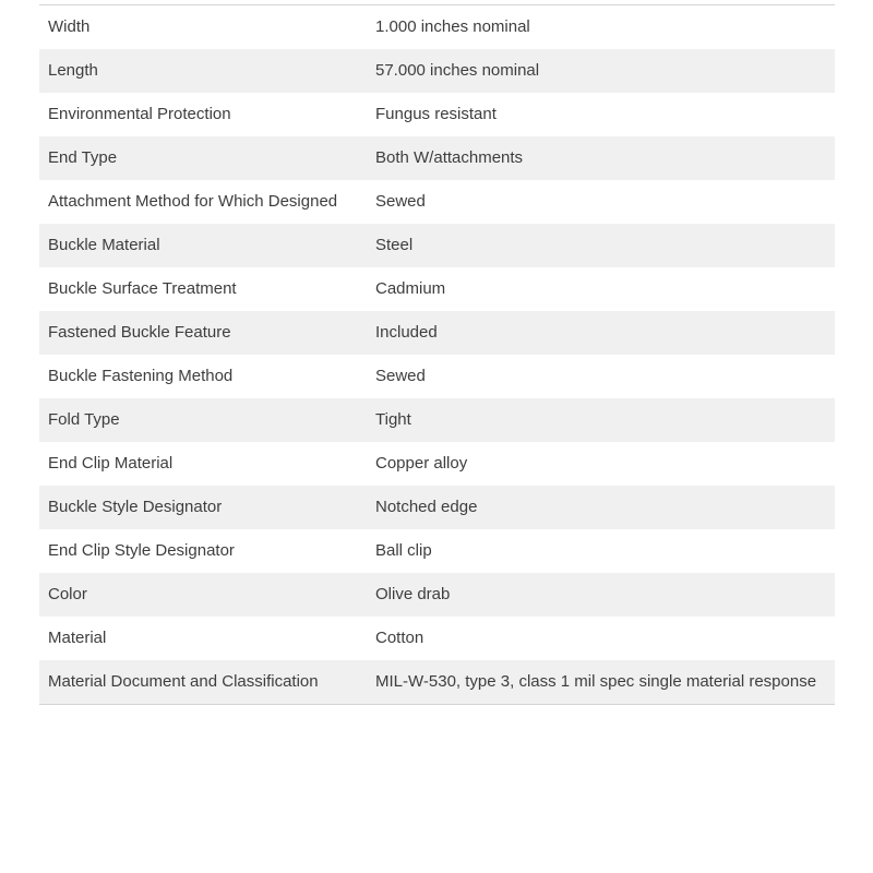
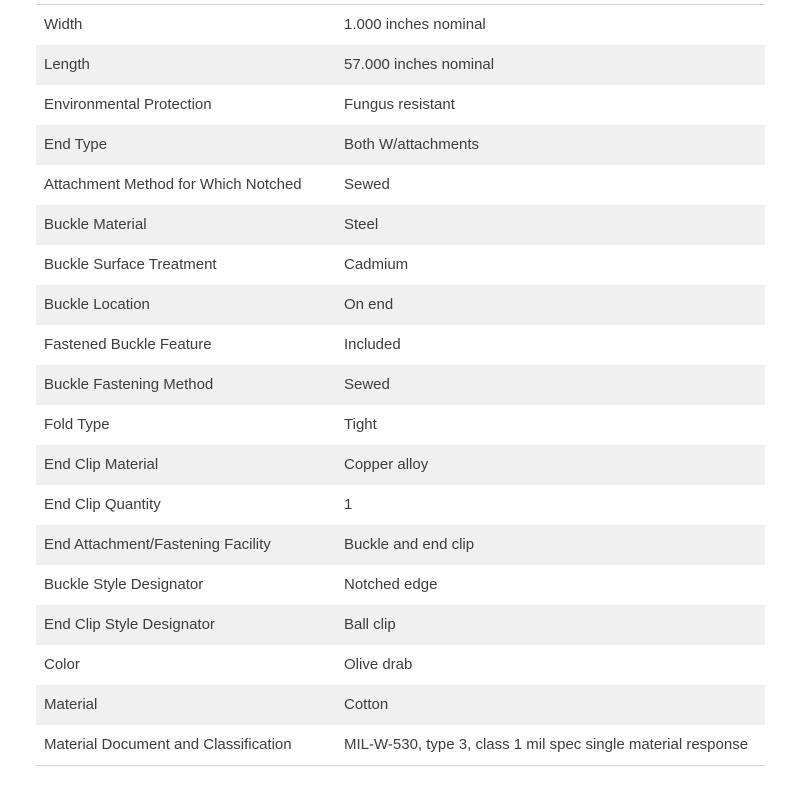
  Width
  1.000 inches nominal
  Length
  57.000 inches nominal
  Environmental Protection
  Fungus resistant
  End Type
  Both W/attachments
- Attachment Method for Which Designed
+ Attachment Method for Which Notched
  Sewed
  Buckle Material
  Steel
  Buckle Surface Treatment
  Cadmium
+ Buckle Location
+ On end
  Fastened Buckle Feature
  Included
  Buckle Fastening Method
  Sewed
  Fold Type
  Tight
  End Clip Material
  Copper alloy
+ End Clip Quantity
+ 1
+ End Attachment/Fastening Facility
+ Buckle and end clip
  Buckle Style Designator
  Notched edge
  End Clip Style Designator
  Ball clip
  Color
  Olive drab
  Material
  Cotton
  Material Document and Classification
  MIL-W-530, type 3, class 1 mil spec single material response
